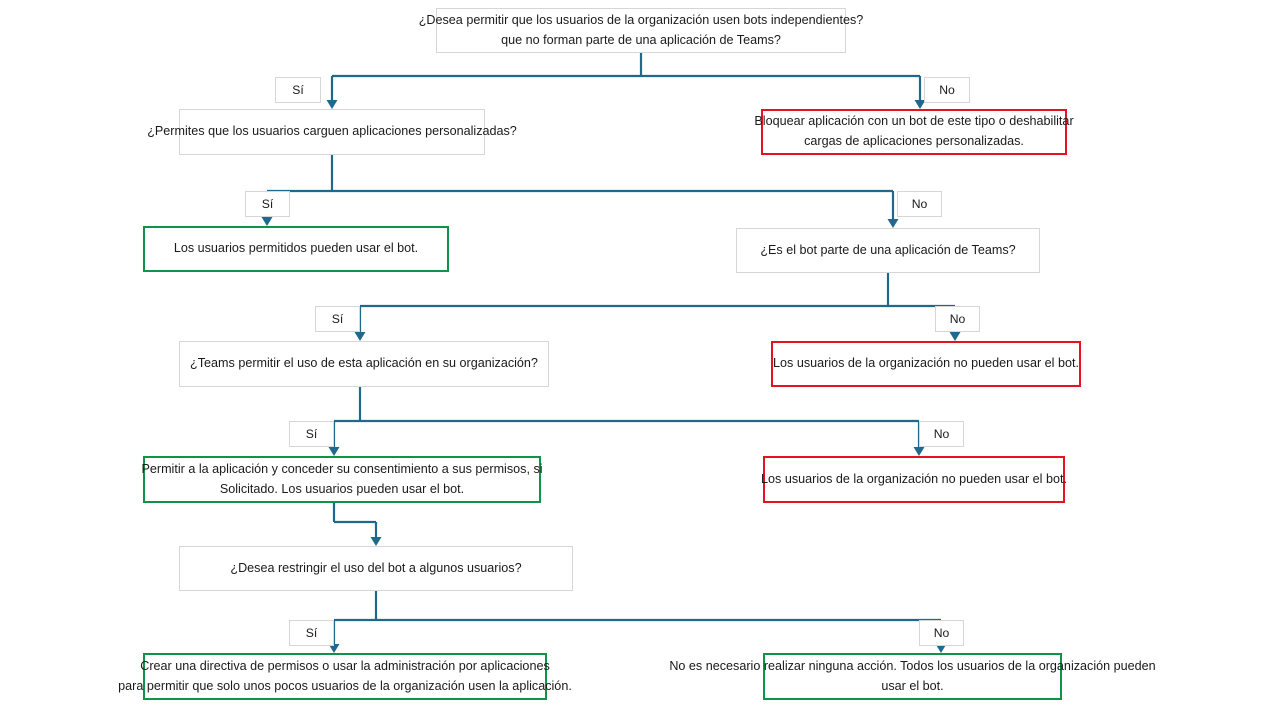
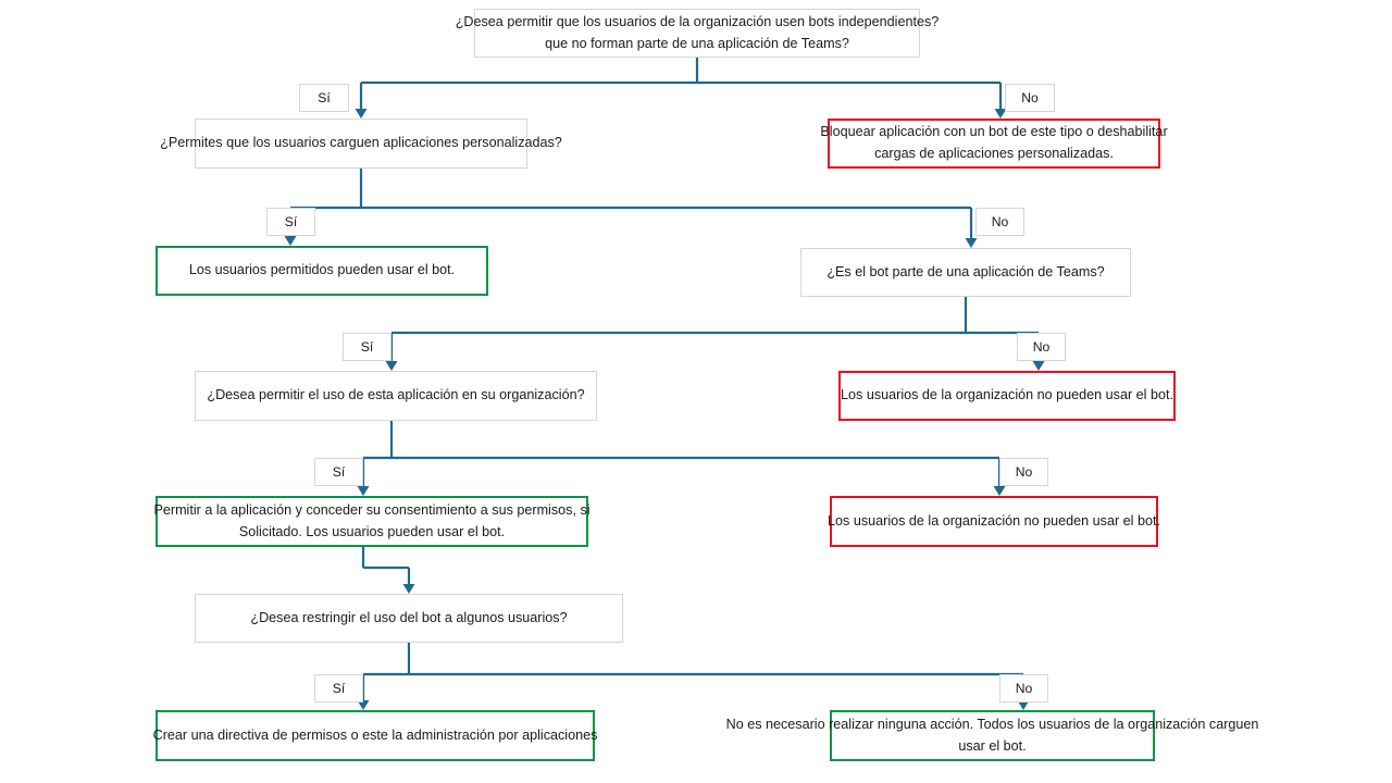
  ¿Desea permitir que los usuarios de la organización usen bots independientes?
  que no forman parte de una aplicación de Teams?
  ¿Permites que los usuarios carguen aplicaciones personalizadas?
  Bloquear aplicación con un bot de este tipo o deshabilitar
  cargas de aplicaciones personalizadas.
  Los usuarios permitidos pueden usar el bot.
  ¿Es el bot parte de una aplicación de Teams?
- ¿Teams permitir el uso de esta aplicación en su organización?
+ ¿Desea permitir el uso de esta aplicación en su organización?
  Los usuarios de la organización no pueden usar el bot.
  Permitir a la aplicación y conceder su consentimiento a sus permisos, si
  Solicitado. Los usuarios pueden usar el bot.
  Los usuarios de la organización no pueden usar el bot.
  ¿Desea restringir el uso del bot a algunos usuarios?
- Crear una directiva de permisos o usar la administración por aplicaciones
+ Crear una directiva de permisos o este la administración por aplicaciones
- para permitir que solo unos pocos usuarios de la organización usen la aplicación.
- No es necesario realizar ninguna acción. Todos los usuarios de la organización pueden
+ No es necesario realizar ninguna acción. Todos los usuarios de la organización carguen
  usar el bot.
  Sí
  No
  Sí
  No
  Sí
  No
  Sí
  No
  Sí
  No
